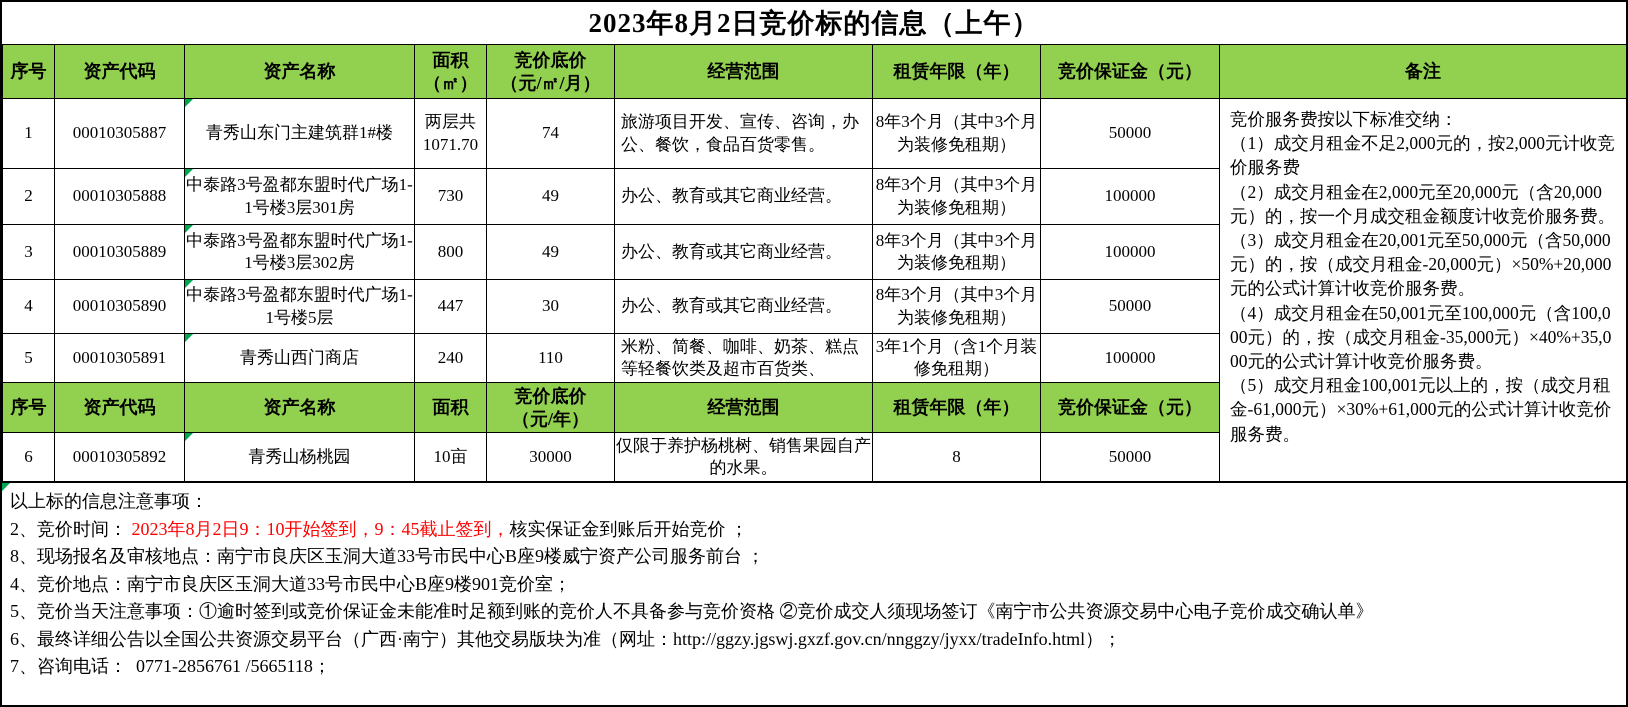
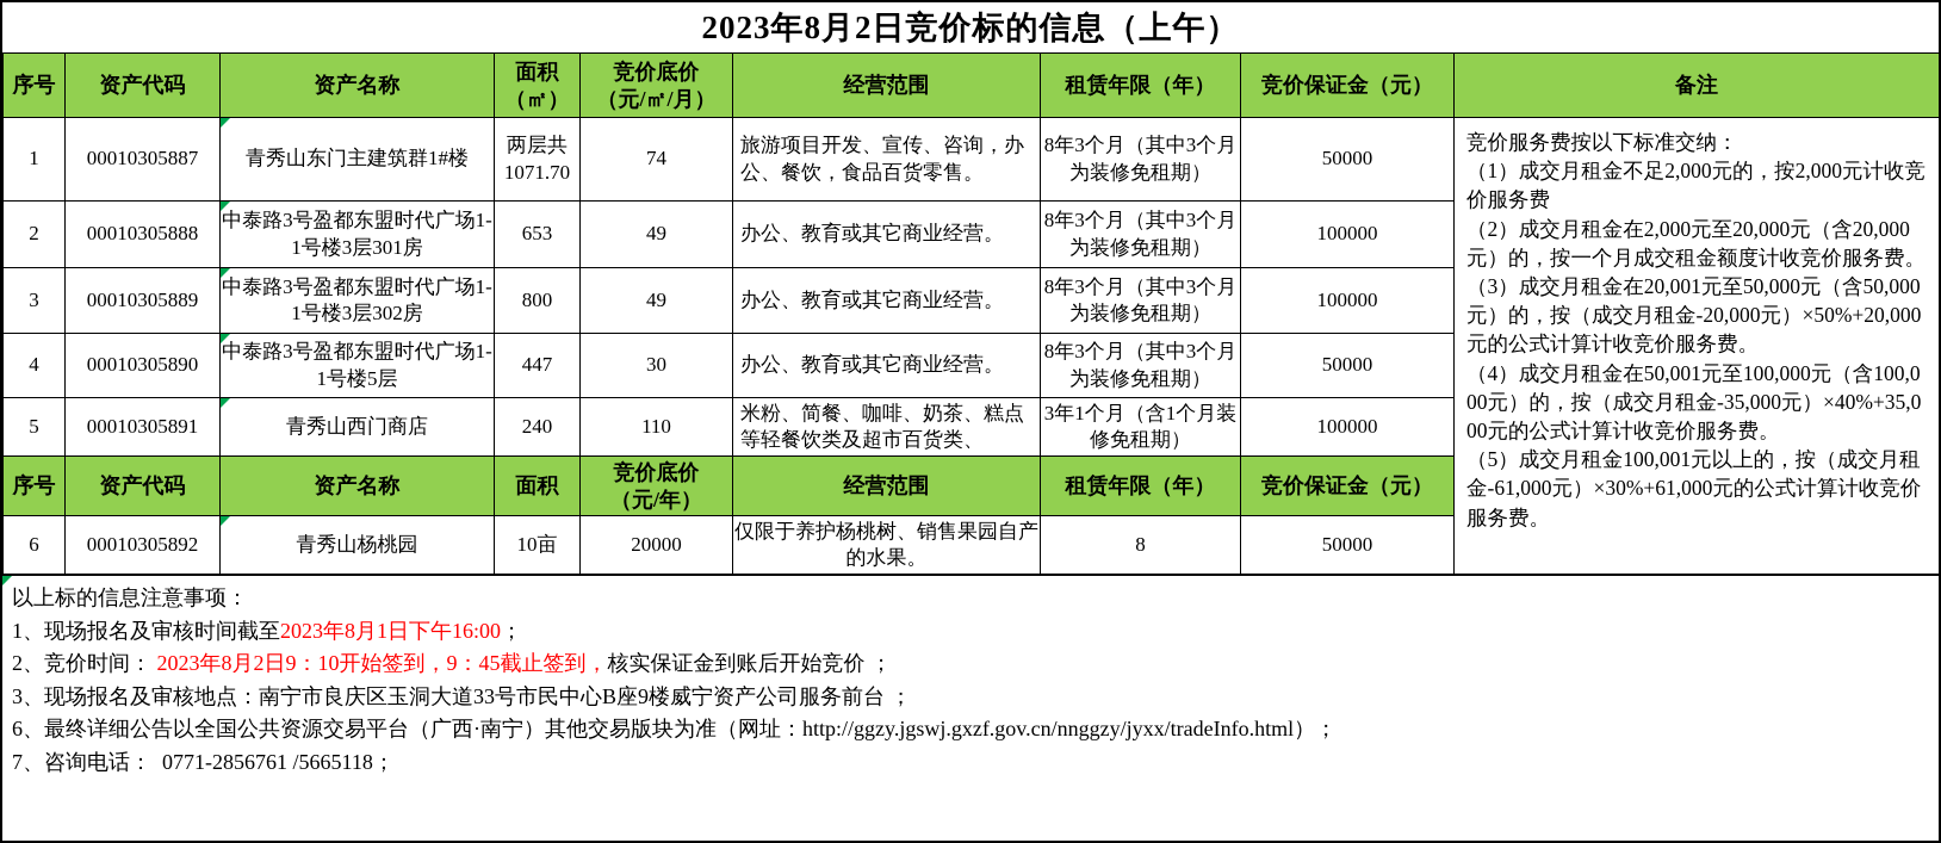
  2023年8月2日竞价标的信息（上午）
  序号	资产代码	资产名称	面积 （㎡）	竞价底价 （元/㎡/月）	经营范围	租赁年限（年）	竞价保证金（元）	备注
  1	00010305887	青秀山东门主建筑群1#楼	两层共1071.70	74	旅游项目开发、宣传、咨询，办公、餐饮，食品百货零售。	8年3个月（其中3个月为装修免租期）	50000	竞价服务费按以下标准交纳： （1）成交月租金不足2,000元的，按2,000元计收竞价服务费 （2）成交月租金在2,000元至20,000元（含20,000元）的，按一个月成交租金额度计收竞价服务费。 （3）成交月租金在20,001元至50,000元（含50,000元）的，按（成交月租金-20,000元）×50%+20,000元的公式计算计收竞价服务费。 （4）成交月租金在50,001元至100,000元（含100,000元）的，按（成交月租金-35,000元）×40%+35,000元的公式计算计收竞价服务费。 （5）成交月租金100,001元以上的，按（成交月租金-61,000元）×30%+61,000元的公式计算计收竞价服务费。
- 2	00010305888	中泰路3号盈都东盟时代广场1-1号楼3层301房	730	49	办公、教育或其它商业经营。	8年3个月（其中3个月为装修免租期）	100000
+ 2	00010305888	中泰路3号盈都东盟时代广场1-1号楼3层301房	653	49	办公、教育或其它商业经营。	8年3个月（其中3个月为装修免租期）	100000
  3	00010305889	中泰路3号盈都东盟时代广场1-1号楼3层302房	800	49	办公、教育或其它商业经营。	8年3个月（其中3个月为装修免租期）	100000
  4	00010305890	中泰路3号盈都东盟时代广场1-1号楼5层	447	30	办公、教育或其它商业经营。	8年3个月（其中3个月为装修免租期）	50000
  5	00010305891	青秀山西门商店	240	110	米粉、简餐、咖啡、奶茶、糕点等轻餐饮类及超市百货类、	3年1个月（含1个月装修免租期）	100000
  序号	资产代码	资产名称	面积	竞价底价 （元/年）	经营范围	租赁年限（年）	竞价保证金（元）
- 6	00010305892	青秀山杨桃园	10亩	30000	仅限于养护杨桃树、销售果园自产的水果。	8	50000
+ 6	00010305892	青秀山杨桃园	10亩	20000	仅限于养护杨桃树、销售果园自产的水果。	8	50000
  以上标的信息注意事项：
+ 1、现场报名及审核时间截至2023年8月1日下午16:00；
  2、竞价时间： 2023年8月2日9：10开始签到，9：45截止签到，核实保证金到账后开始竞价 ；
- 8、现场报名及审核地点：南宁市良庆区玉洞大道33号市民中心B座9楼威宁资产公司服务前台 ；
+ 3、现场报名及审核地点：南宁市良庆区玉洞大道33号市民中心B座9楼威宁资产公司服务前台 ；
- 4、竞价地点：南宁市良庆区玉洞大道33号市民中心B座9楼901竞价室；
- 5、竞价当天注意事项：①逾时签到或竞价保证金未能准时足额到账的竞价人不具备参与竞价资格 ②竞价成交人须现场签订《南宁市公共资源交易中心电子竞价成交确认单》
  6、最终详细公告以全国公共资源交易平台（广西·南宁）其他交易版块为准（网址：http://ggzy.jgswj.gxzf.gov.cn/nnggzy/jyxx/tradeInfo.html）；
  7、咨询电话： 0771-2856761 /5665118；
